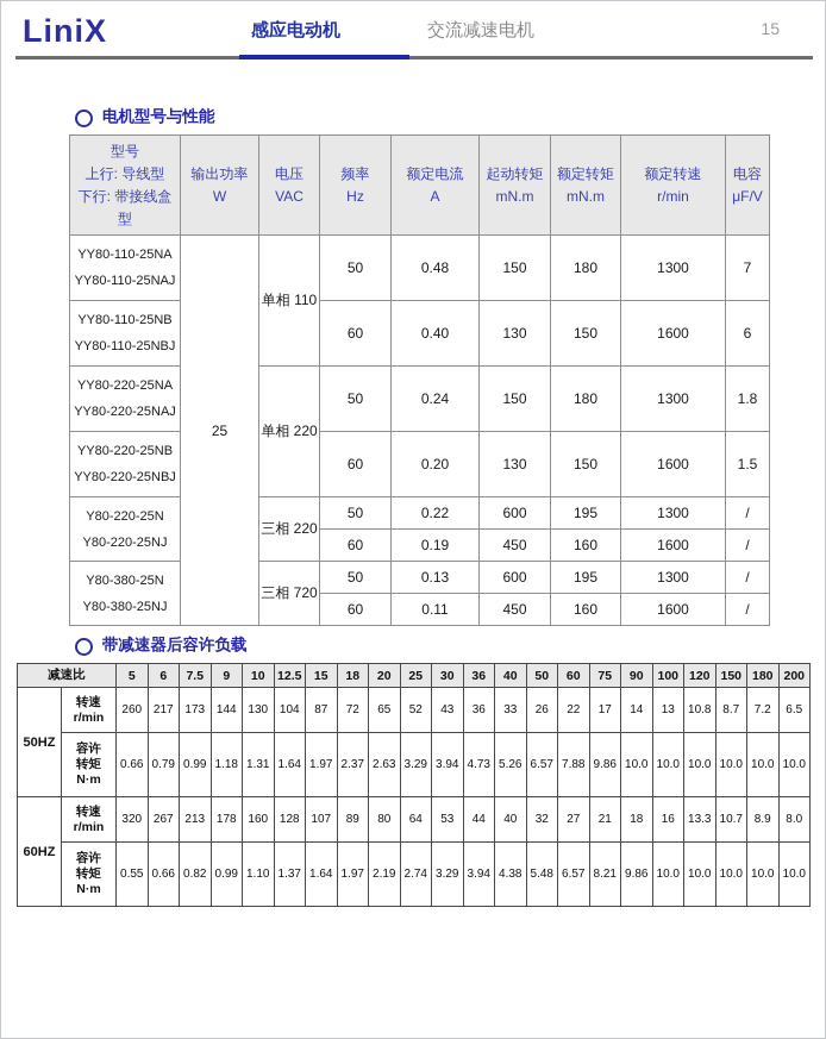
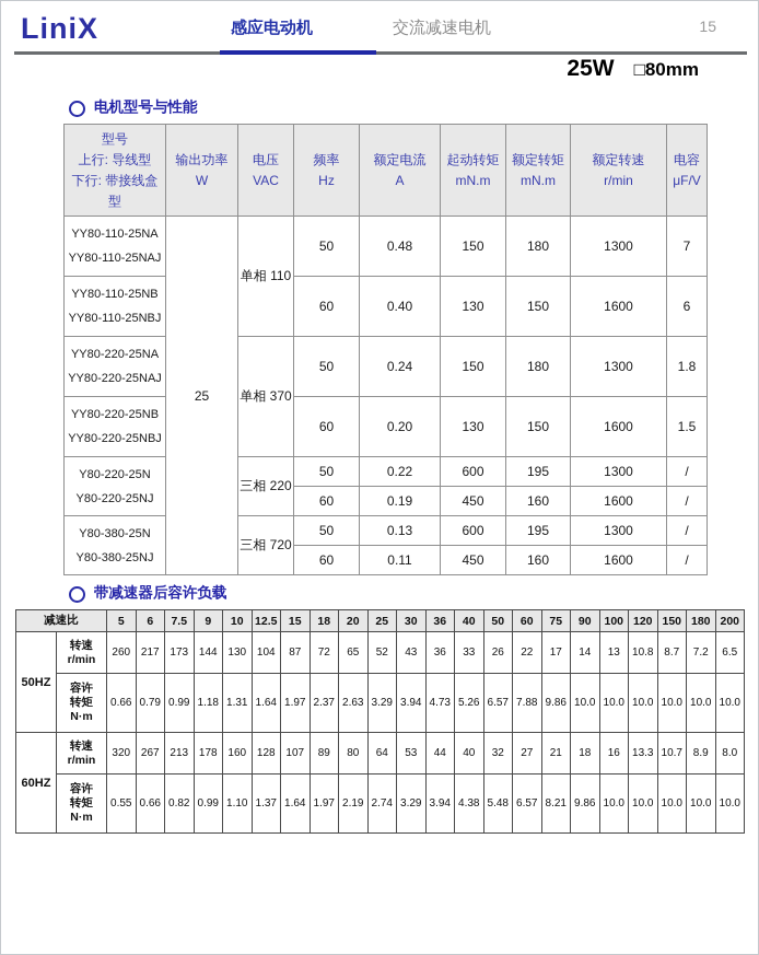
  LiniX
  感应电动机
  交流减速电机
  15
+ 25W
+ □80mm
  电机型号与性能
  型号上行: 导线型下行: 带接线盒型	输出功率W	电压VAC	频率Hz	额定电流A	起动转矩mN.m	额定转矩mN.m	额定转速r/min	电容μF/V
  YY80-110-25NAYY80-110-25NAJ	25	单相 110	50	0.48	150	180	1300	7
  YY80-110-25NBYY80-110-25NBJ	60	0.40	130	150	1600	6
- YY80-220-25NAYY80-220-25NAJ	单相 220	50	0.24	150	180	1300	1.8
+ YY80-220-25NAYY80-220-25NAJ	单相 370	50	0.24	150	180	1300	1.8
  YY80-220-25NBYY80-220-25NBJ	60	0.20	130	150	1600	1.5
  Y80-220-25NY80-220-25NJ	三相 220	50	0.22	600	195	1300	/
  60	0.19	450	160	1600	/
  Y80-380-25NY80-380-25NJ	三相 720	50	0.13	600	195	1300	/
  60	0.11	450	160	1600	/
  带减速器后容许负载
  减速比	5	6	7.5	9	10	12.5	15	18	20	25	30	36	40	50	60	75	90	100	120	150	180	200
  50HZ	转速r/min	260	217	173	144	130	104	87	72	65	52	43	36	33	26	22	17	14	13	10.8	8.7	7.2	6.5
  容许转矩N·m	0.66	0.79	0.99	1.18	1.31	1.64	1.97	2.37	2.63	3.29	3.94	4.73	5.26	6.57	7.88	9.86	10.0	10.0	10.0	10.0	10.0	10.0
  60HZ	转速r/min	320	267	213	178	160	128	107	89	80	64	53	44	40	32	27	21	18	16	13.3	10.7	8.9	8.0
  容许转矩N·m	0.55	0.66	0.82	0.99	1.10	1.37	1.64	1.97	2.19	2.74	3.29	3.94	4.38	5.48	6.57	8.21	9.86	10.0	10.0	10.0	10.0	10.0
